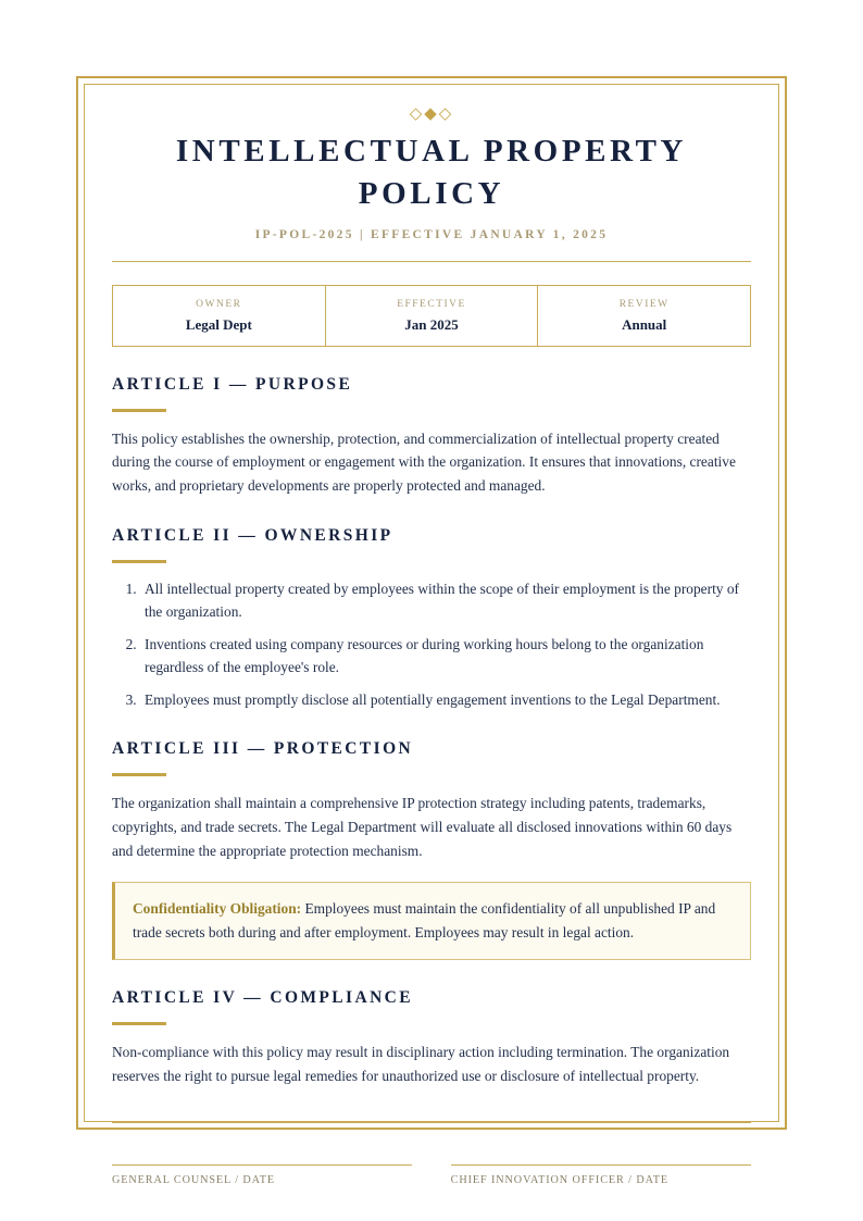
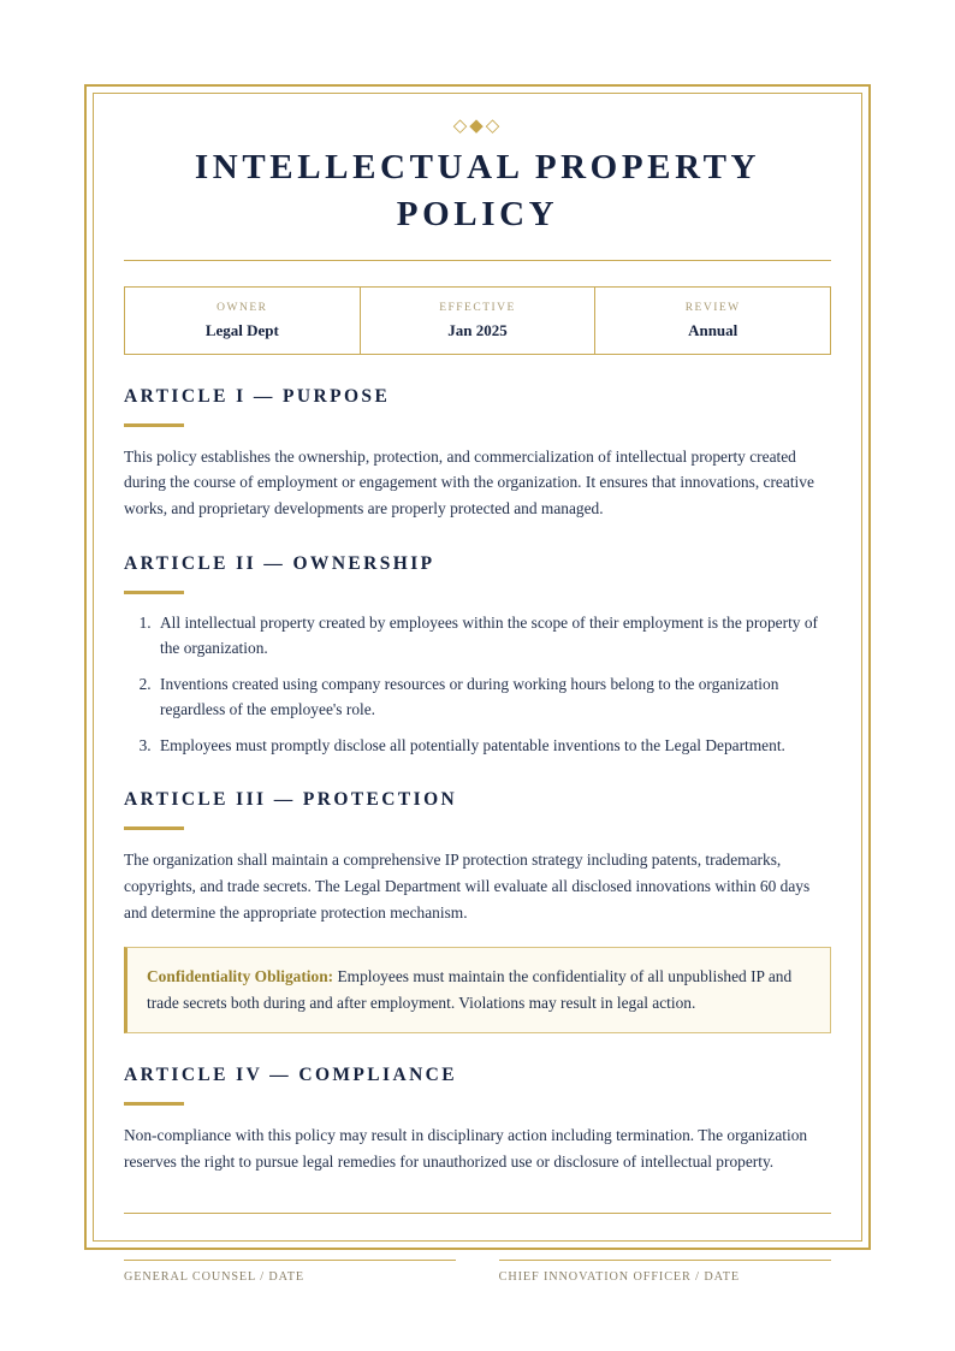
  ◇◆◇
  INTELLECTUAL PROPERTY POLICY
- IP-POL-2025 | EFFECTIVE JANUARY 1, 2025
  OWNER
  Legal Dept
  EFFECTIVE
  Jan 2025
  REVIEW
  Annual
  ARTICLE I — PURPOSE
  This policy establishes the ownership, protection, and commercialization of intellectual property created during the course of employment or engagement with the organization. It ensures that innovations, creative works, and proprietary developments are properly protected and managed.
  ARTICLE II — OWNERSHIP
  All intellectual property created by employees within the scope of their employment is the property of the organization.
  Inventions created using company resources or during working hours belong to the organization regardless of the employee's role.
- Employees must promptly disclose all potentially engagement inventions to the Legal Department.
+ Employees must promptly disclose all potentially patentable inventions to the Legal Department.
  ARTICLE III — PROTECTION
  The organization shall maintain a comprehensive IP protection strategy including patents, trademarks, copyrights, and trade secrets. The Legal Department will evaluate all disclosed innovations within 60 days and determine the appropriate protection mechanism.
- Confidentiality Obligation: Employees must maintain the confidentiality of all unpublished IP and trade secrets both during and after employment. Employees may result in legal action.
+ Confidentiality Obligation: Employees must maintain the confidentiality of all unpublished IP and trade secrets both during and after employment. Violations may result in legal action.
  ARTICLE IV — COMPLIANCE
  Non-compliance with this policy may result in disciplinary action including termination. The organization reserves the right to pursue legal remedies for unauthorized use or disclosure of intellectual property.
  GENERAL COUNSEL / DATE
  CHIEF INNOVATION OFFICER / DATE
